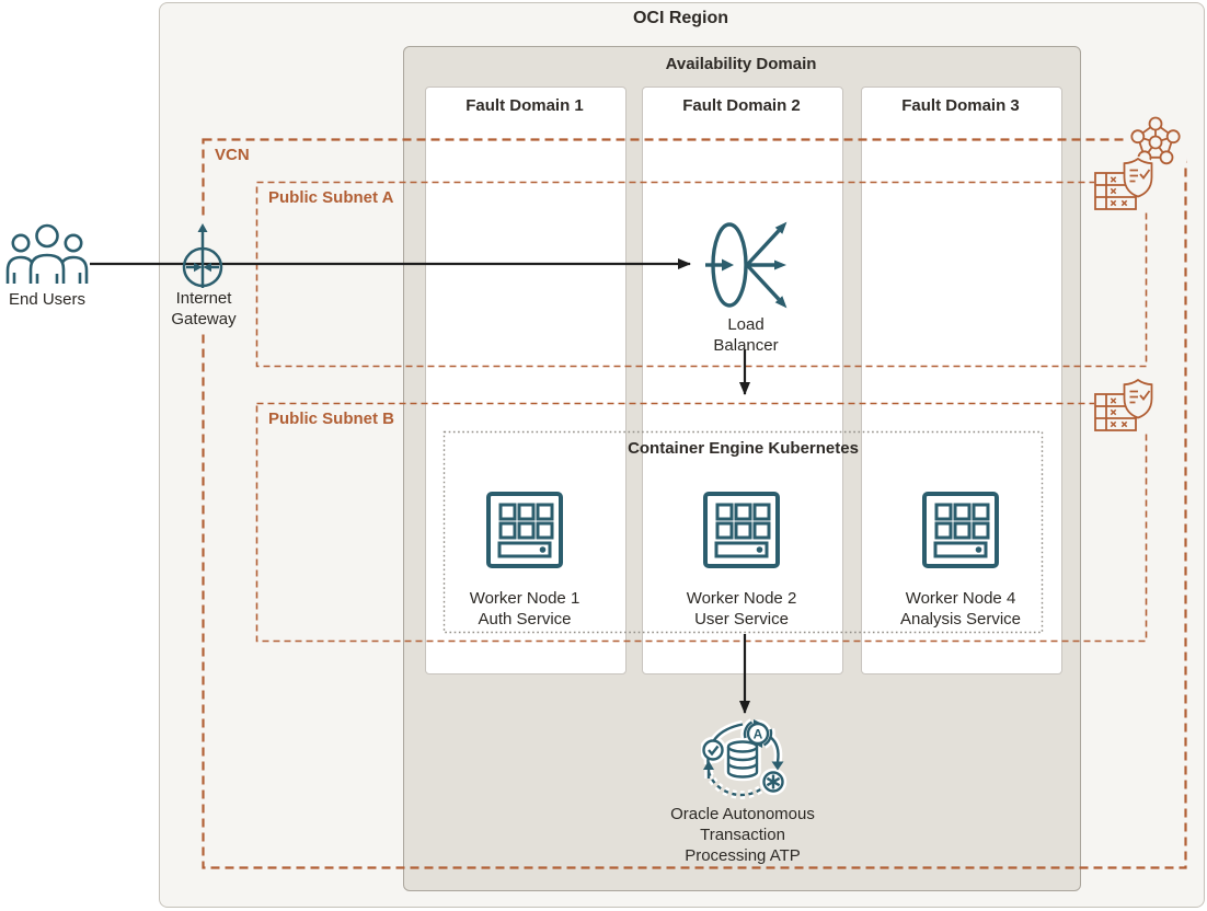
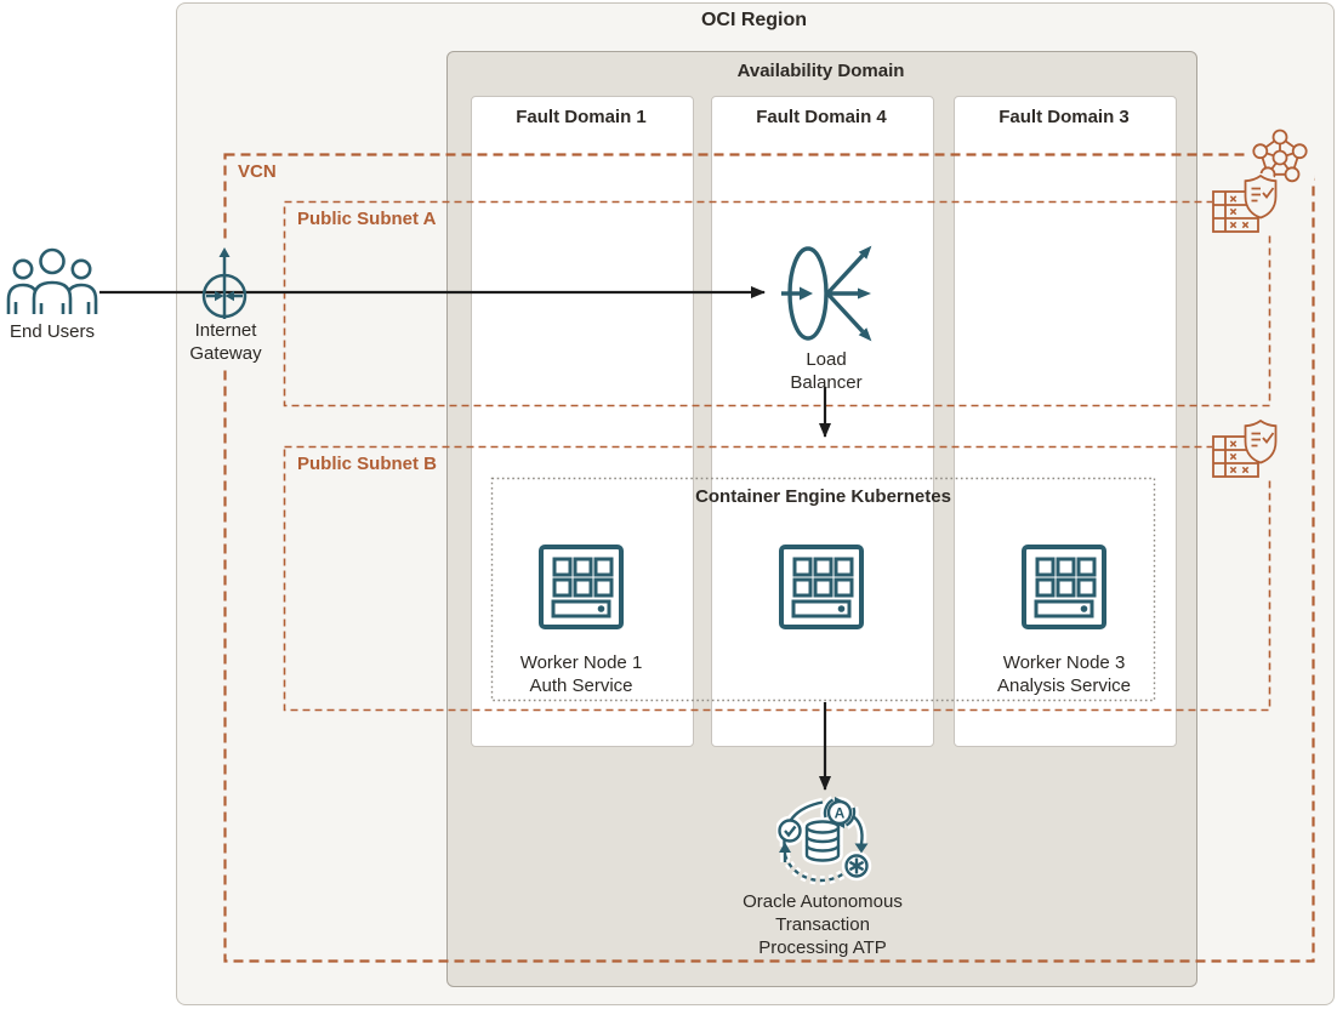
  OCI Region
  Availability Domain
  Fault Domain 1
- Fault Domain 2
+ Fault Domain 4
  Fault Domain 3
  VCN
  Public Subnet A
  Public Subnet B
  Container Engine Kubernetes
  End Users
  Internet
  Gateway
  Load
  Balancer
  Worker Node 1
  Auth Service
- Worker Node 2
- User Service
- Worker Node 4
+ Worker Node 3
  Analysis Service
  A
  Oracle Autonomous
  Transaction
  Processing ATP
